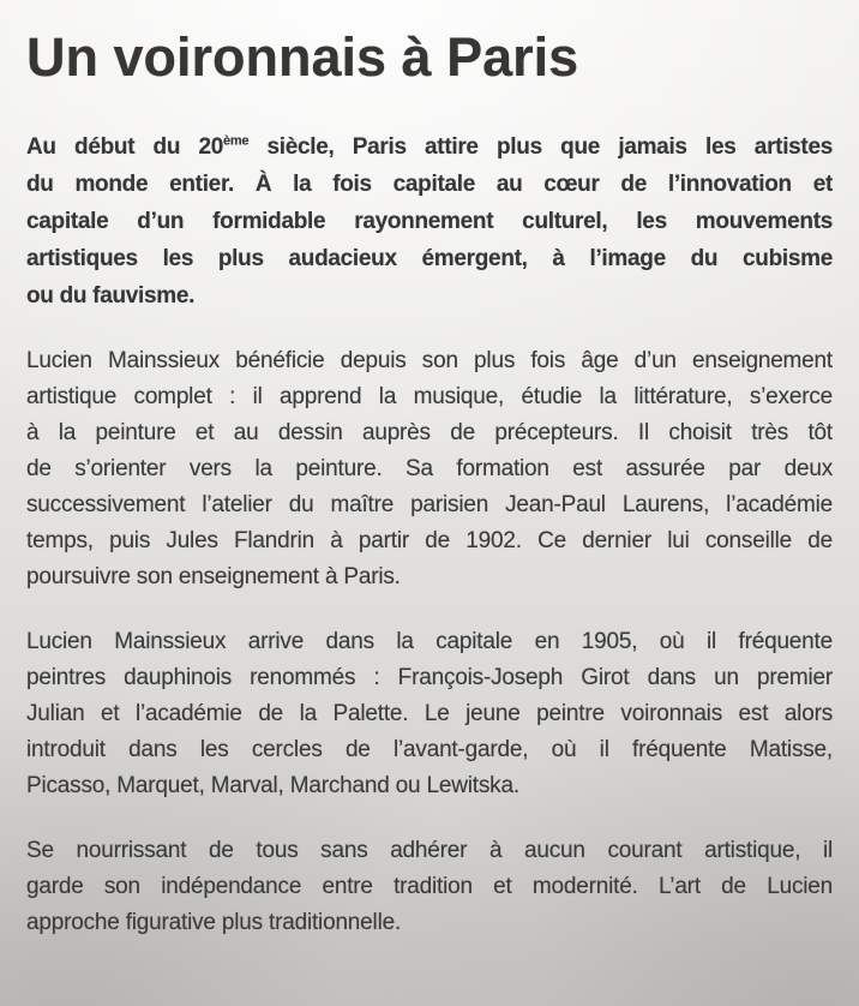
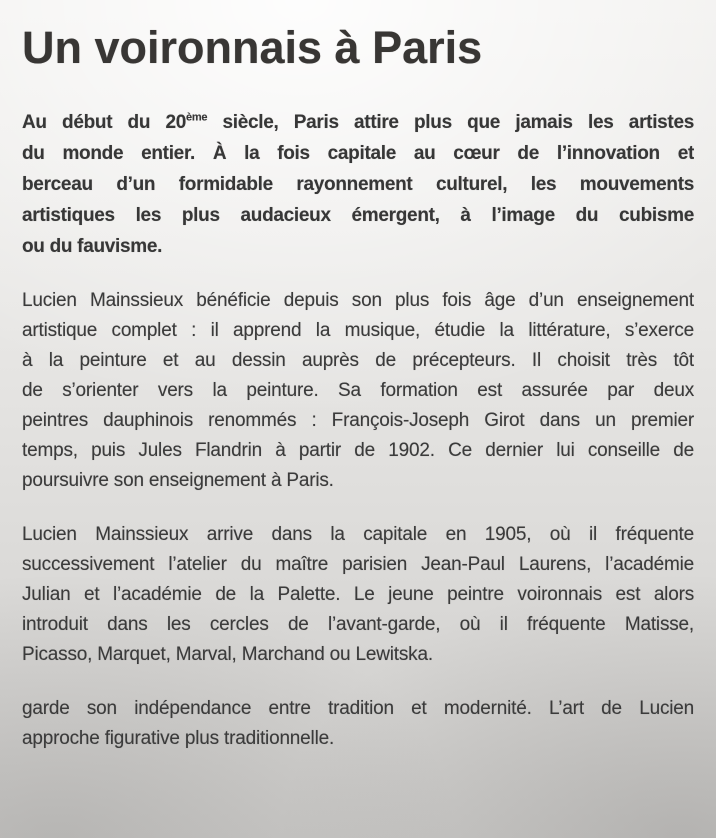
  Un voironnais à Paris
  Au début du 20ème siècle, Paris attire plus que jamais les artistes
  du monde entier. À la fois capitale au cœur de l’innovation et
- capitale d’un formidable rayonnement culturel, les mouvements
+ berceau d’un formidable rayonnement culturel, les mouvements
  artistiques les plus audacieux émergent, à l’image du cubisme
  ou du fauvisme.
  Lucien Mainssieux bénéficie depuis son plus fois âge d’un enseignement
  artistique complet : il apprend la musique, étudie la littérature, s’exerce
  à la peinture et au dessin auprès de précepteurs. Il choisit très tôt
  de s’orienter vers la peinture. Sa formation est assurée par deux
- successivement l’atelier du maître parisien Jean-Paul Laurens, l’académie
+ peintres dauphinois renommés : François-Joseph Girot dans un premier
  temps, puis Jules Flandrin à partir de 1902. Ce dernier lui conseille de
  poursuivre son enseignement à Paris.
  Lucien Mainssieux arrive dans la capitale en 1905, où il fréquente
- peintres dauphinois renommés : François-Joseph Girot dans un premier
+ successivement l’atelier du maître parisien Jean-Paul Laurens, l’académie
  Julian et l’académie de la Palette. Le jeune peintre voironnais est alors
  introduit dans les cercles de l’avant-garde, où il fréquente Matisse,
  Picasso, Marquet, Marval, Marchand ou Lewitska.
- Se nourrissant de tous sans adhérer à aucun courant artistique, il
  garde son indépendance entre tradition et modernité. L’art de Lucien
  approche figurative plus traditionnelle.
